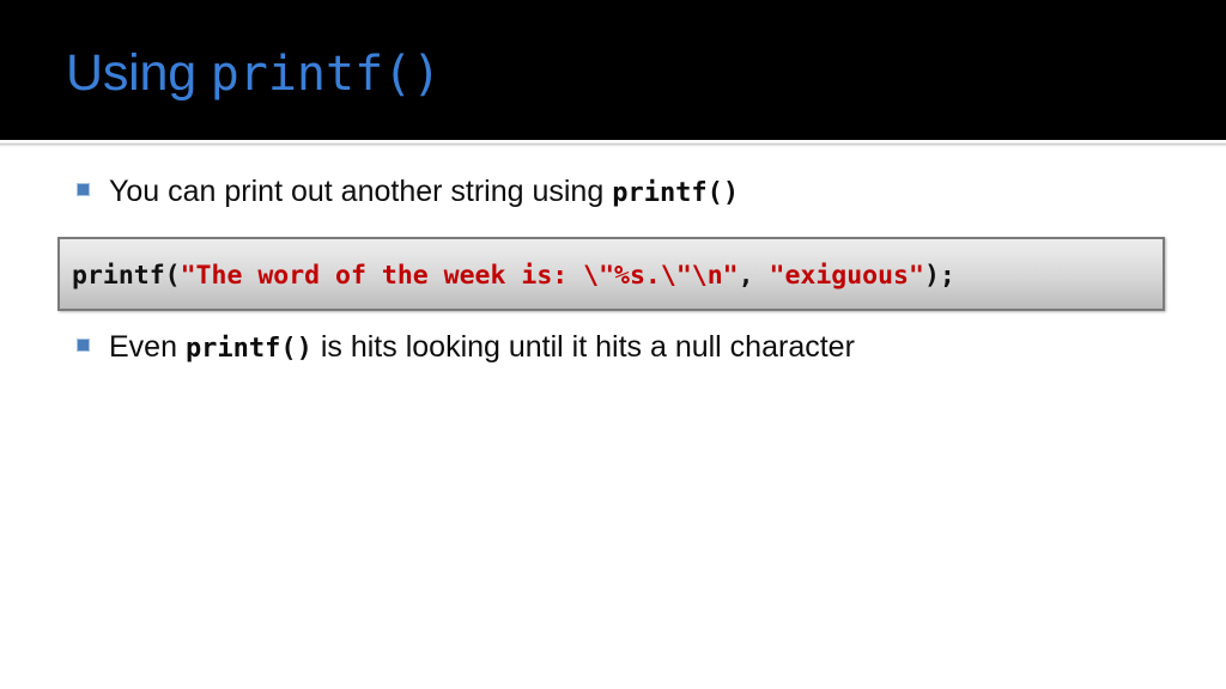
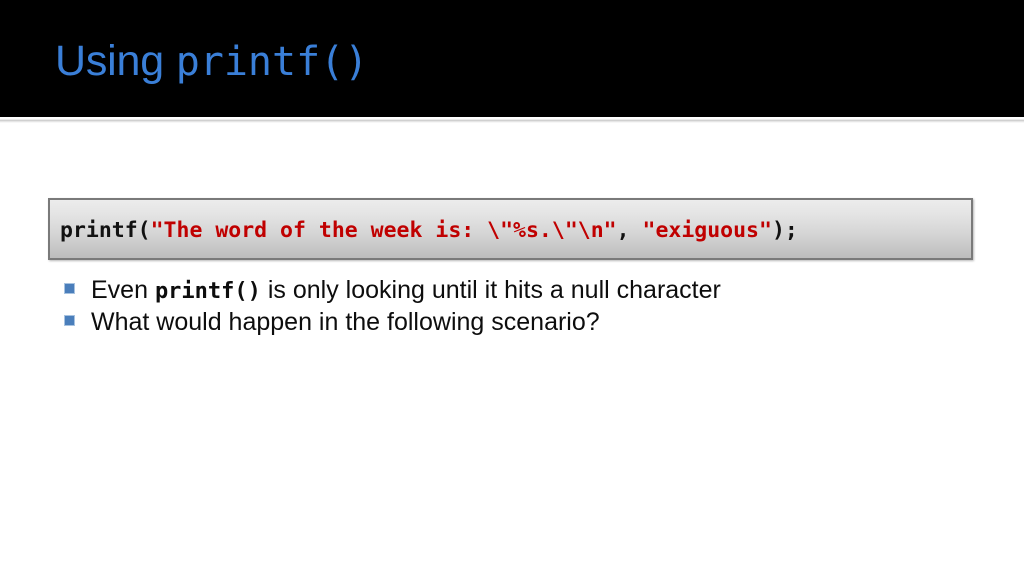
  Using printf()
- You can print out another string using printf()
  printf("The word of the week is: \"%s.\"\n", "exiguous");
- Even printf() is hits looking until it hits a null character
+ Even printf() is only looking until it hits a null character
+ What would happen in the following scenario?
